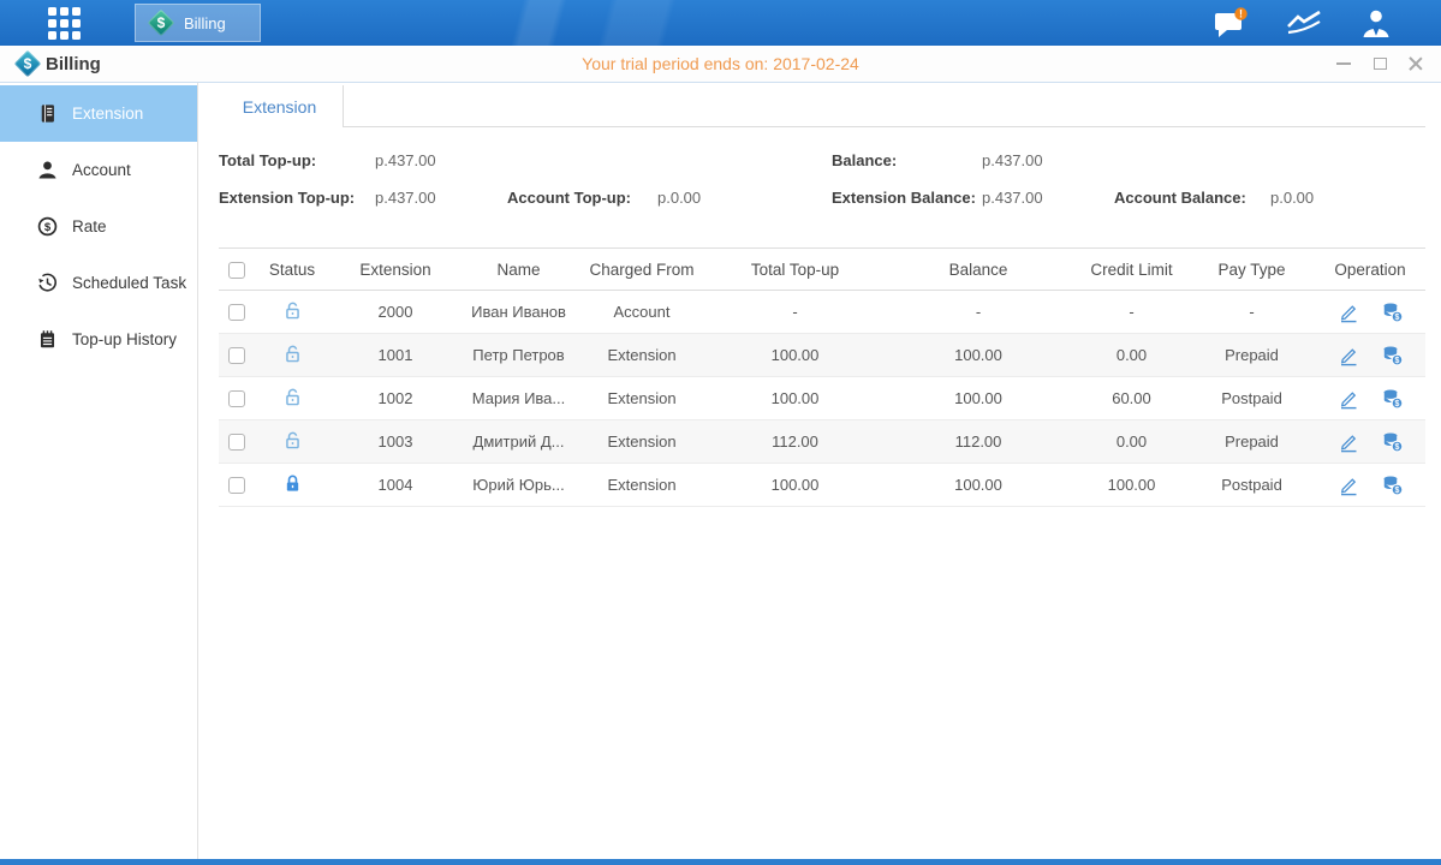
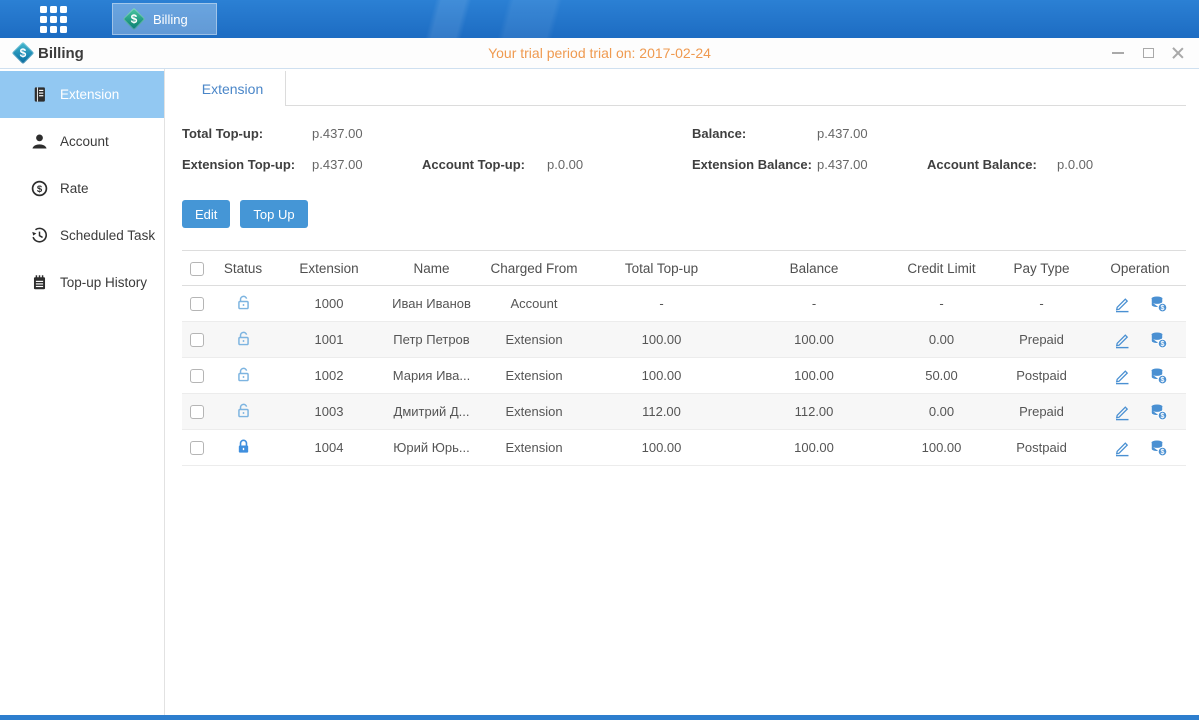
  $
- !
  $
  Billing
- Your trial period ends on: 2017-02-24
+ Your trial period trial on: 2017-02-24
  Extension
  Account
  $
  Rate
  Scheduled Task
  Top-up History
  Extension
  Total Top-up:
  p.437.00
  Balance:
  p.437.00
  Extension Top-up:
  p.437.00
  Account Top-up:
  p.0.00
  Extension Balance:
  p.437.00
  Account Balance:
  p.0.00
+ Edit
+ Top Up
  	Status	Extension	Name	Charged From	Total Top-up	Balance	Credit Limit	Pay Type	Operation
- 		2000	Иван Иванов	Account	-	-	-	-
+ 		1000	Иван Иванов	Account	-	-	-	-
  		1001	Петр Петров	Extension	100.00	100.00	0.00	Prepaid
- 		1002	Мария Ива...	Extension	100.00	100.00	60.00	Postpaid
+ 		1002	Мария Ива...	Extension	100.00	100.00	50.00	Postpaid
  		1003	Дмитрий Д...	Extension	112.00	112.00	0.00	Prepaid
  		1004	Юрий Юрь...	Extension	100.00	100.00	100.00	Postpaid
